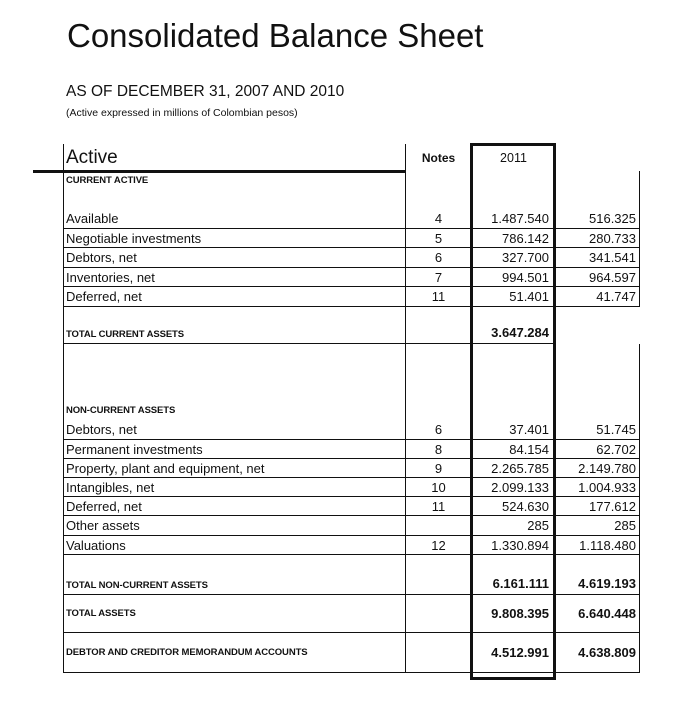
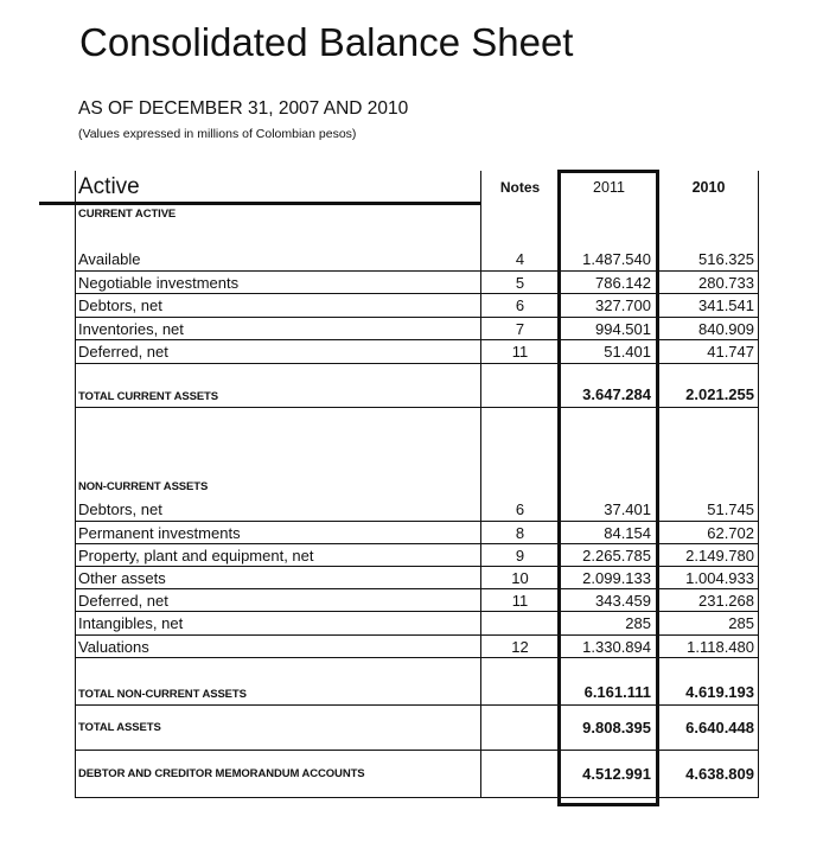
  Consolidated Balance Sheet
  AS OF DECEMBER 31, 2007 AND 2010
- (Active expressed in millions of Colombian pesos)
+ (Values expressed in millions of Colombian pesos)
  Active
  Notes
  2011
+ 2010
  CURRENT ACTIVE
  Available
  4
  1.487.540
  516.325
  Negotiable investments
  5
  786.142
  280.733
  Debtors, net
  6
  327.700
  341.541
  Inventories, net
  7
  994.501
- 964.597
+ 840.909
  Deferred, net
  11
  51.401
  41.747
  TOTAL CURRENT ASSETS
  3.647.284
+ 2.021.255
  NON-CURRENT ASSETS
  Debtors, net
  6
  37.401
  51.745
  Permanent investments
  8
  84.154
  62.702
  Property, plant and equipment, net
  9
  2.265.785
  2.149.780
- Intangibles, net
+ Other assets
  10
  2.099.133
  1.004.933
  Deferred, net
  11
- 524.630
+ 343.459
- 177.612
+ 231.268
- Other assets
+ Intangibles, net
  285
  285
  Valuations
  12
  1.330.894
  1.118.480
  TOTAL NON-CURRENT ASSETS
  6.161.111
  4.619.193
  TOTAL ASSETS
  9.808.395
  6.640.448
  DEBTOR AND CREDITOR MEMORANDUM ACCOUNTS
  4.512.991
  4.638.809
